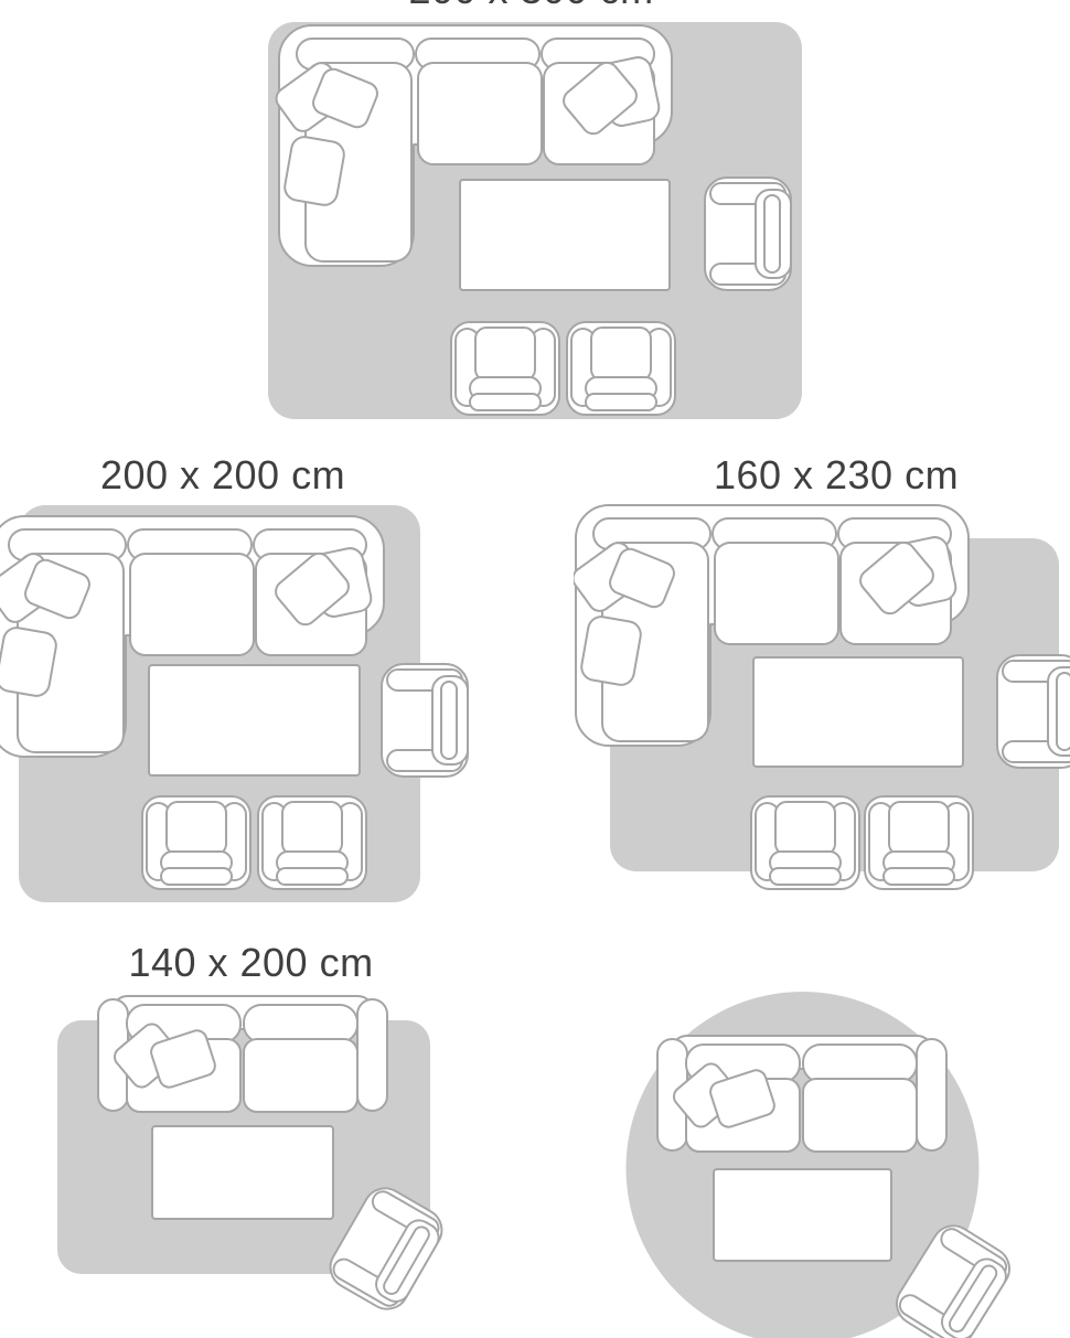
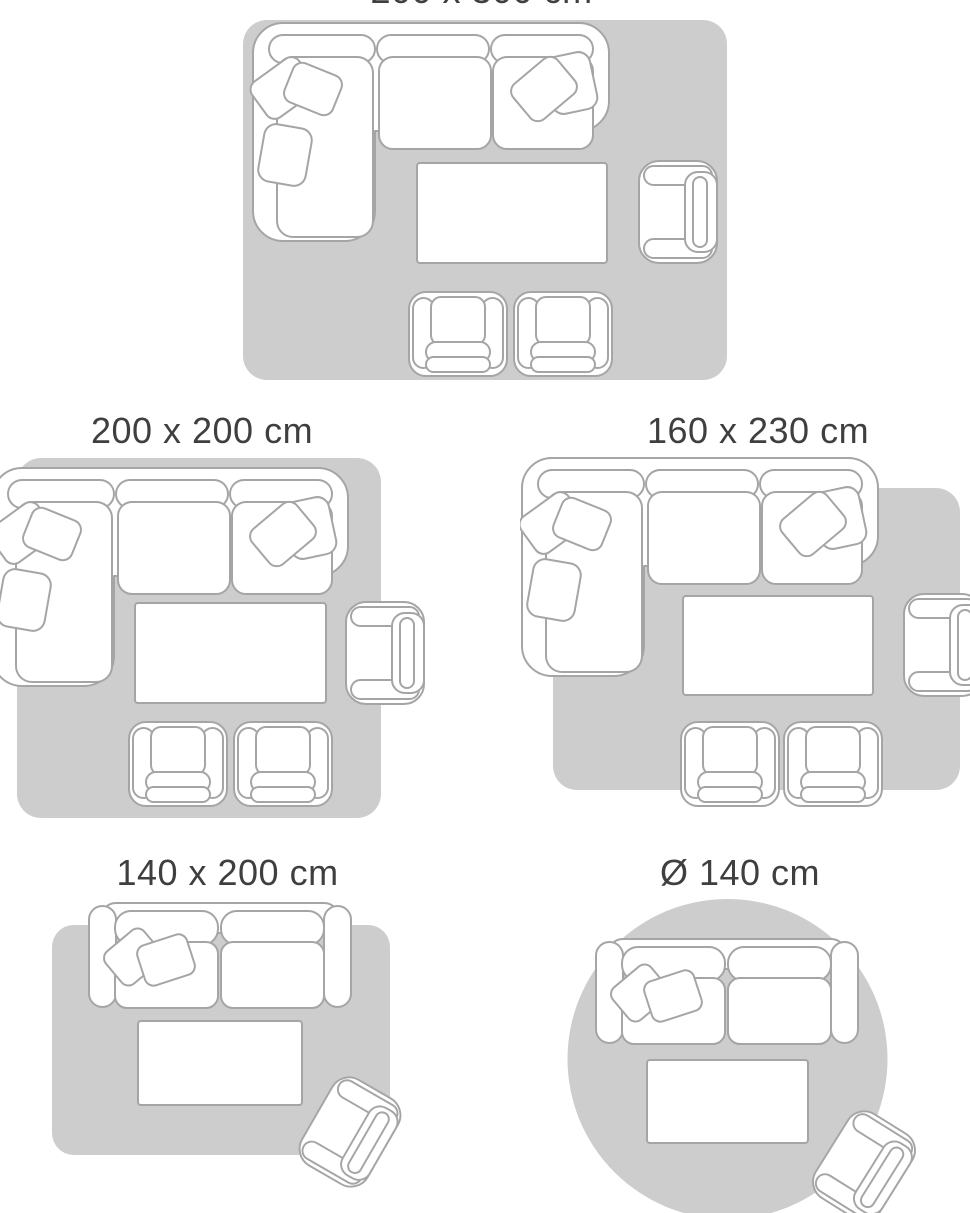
  200 x 200 cm
  160 x 230 cm
  140 x 200 cm
+ Ø 140 cm
